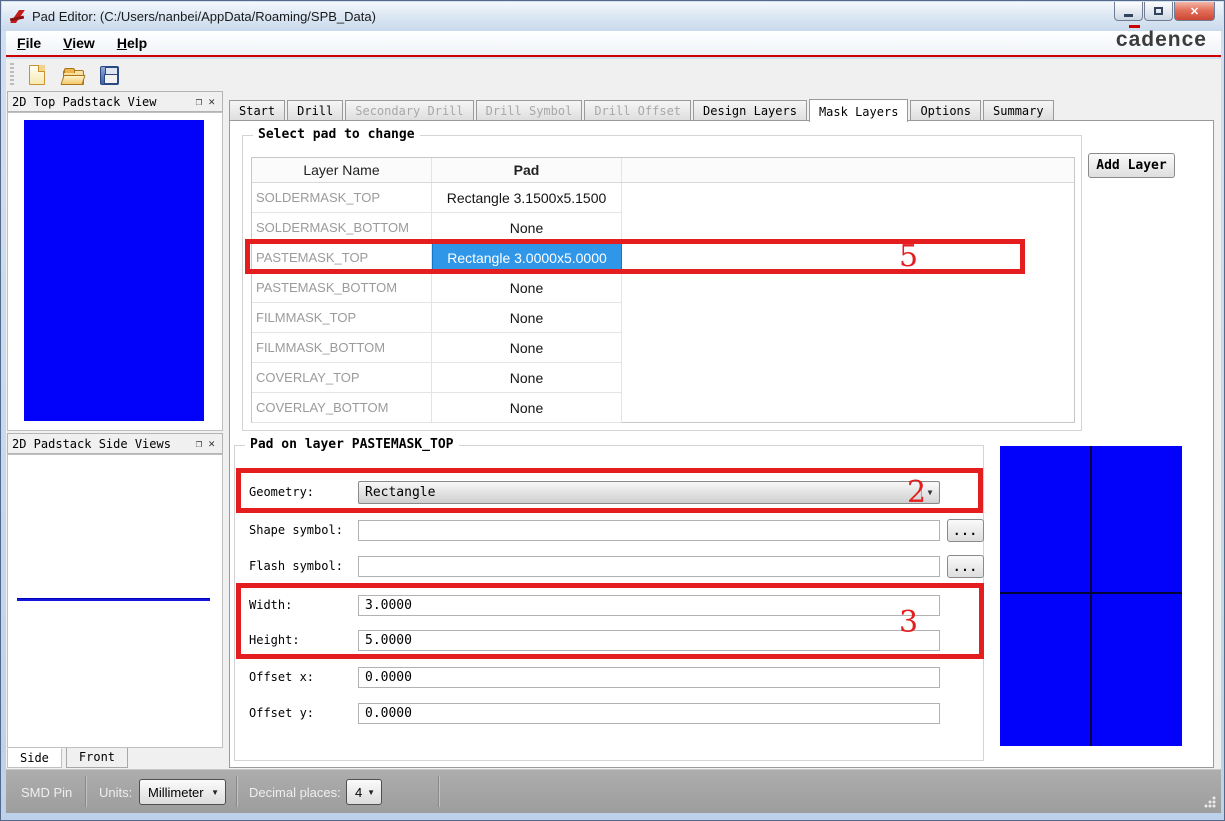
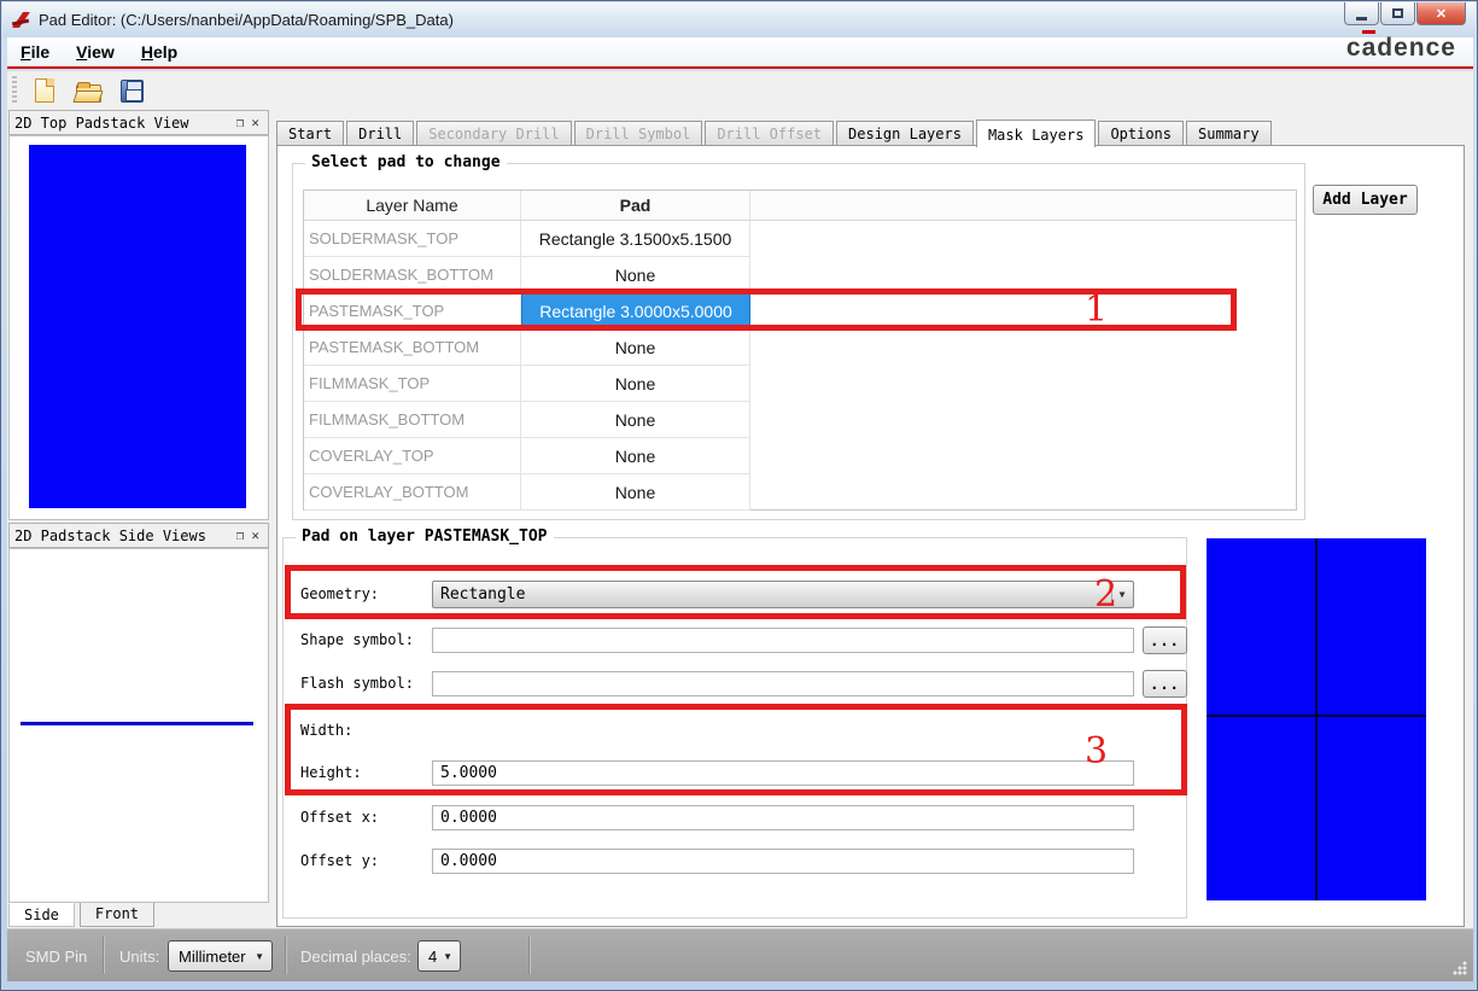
  Pad Editor: (C:/Users/nanbei/AppData/Roaming/SPB_Data)
  ✕
  File
  View
  Help
  cadence
  2D Top Padstack View
  ❐
  ✕
  2D Padstack Side Views
  ❐
  ✕
  Side
  Front
  Start
  Drill
  Secondary Drill
  Drill Symbol
  Drill Offset
  Design Layers
  Mask Layers
  Options
  Summary
  Select pad to change
  Layer Name
  Pad
  SOLDERMASK_TOP
  Rectangle 3.1500x5.1500
  SOLDERMASK_BOTTOM
  None
  PASTEMASK_TOP
  Rectangle 3.0000x5.0000
  PASTEMASK_BOTTOM
  None
  FILMMASK_TOP
  None
  FILMMASK_BOTTOM
  None
  COVERLAY_TOP
  None
  COVERLAY_BOTTOM
  None
  Add Layer
  Pad on layer PASTEMASK_TOP
  Geometry:
  Rectangle
  ▼
  Shape symbol:
  ...
  Flash symbol:
  ...
  Width:
- 3.0000
  Height:
  5.0000
  Offset x:
  0.0000
  Offset y:
  0.0000
- 5
+ 1
  2
  3
  SMD Pin
  Units:
  Millimeter
  ▼
  Decimal places:
  4
  ▼
